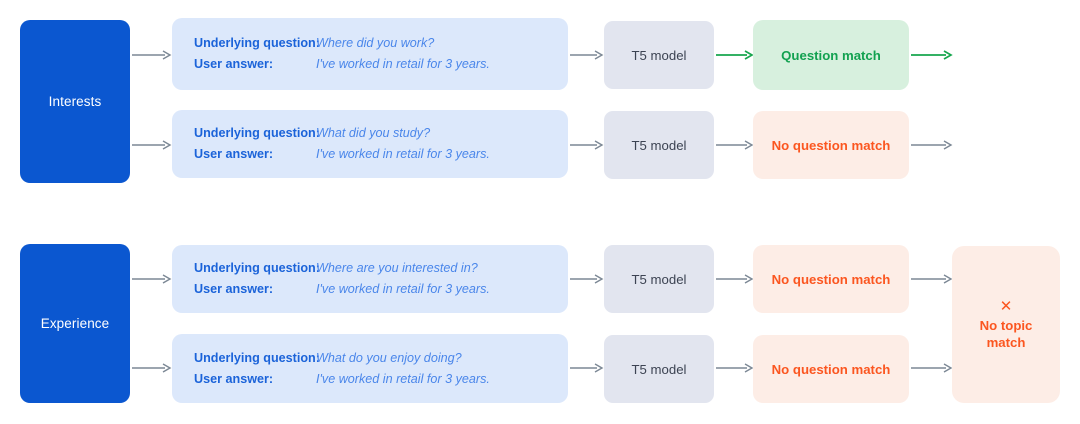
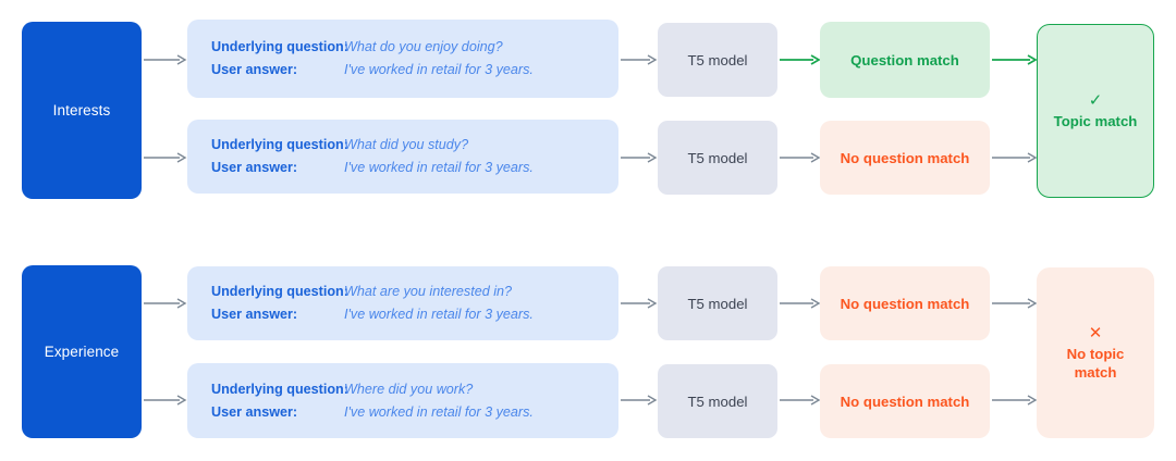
  Interests
  Underlying question
- Where did you work?
+ What do you enjoy doing?
  User answer:
  I've worked in retail for 3 years.
  Underlying question
  What did you study?
  User answer:
  I've worked in retail for 3 years.
  T5 model
  T5 model
  Question match
  No question match
+ ✓
+ Topic match
  Experience
  Underlying question
- Where are you interested in?
+ What are you interested in?
  User answer:
  I've worked in retail for 3 years.
  Underlying question
- What do you enjoy doing?
+ Where did you work?
  User answer:
  I've worked in retail for 3 years.
  T5 model
  T5 model
  No question match
  No question match
  ✕
  No topic
  match
